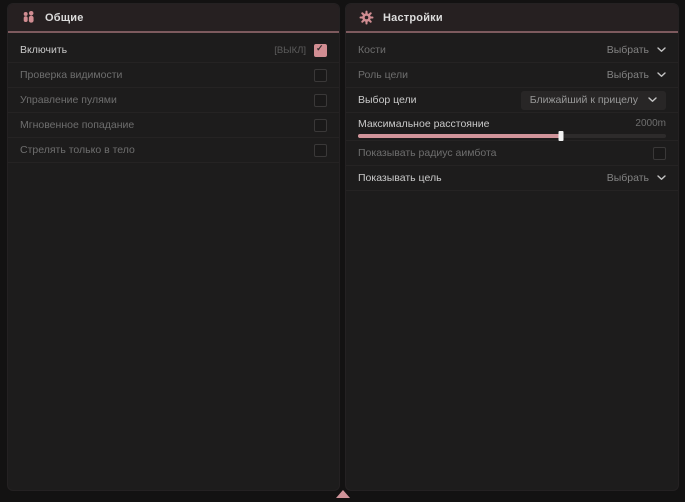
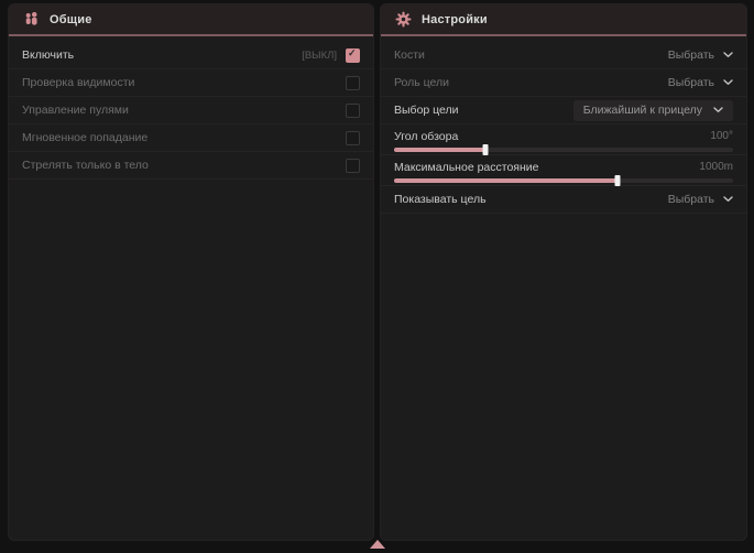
  Общие
  Включить
  [ВЫКЛ]
  Проверка видимости
  Управление пулями
  Мгновенное попадание
  Стрелять только в тело
  Настройки
  Кости
  Выбрать
  Роль цели
  Выбрать
  Выбор цели
  Ближайший к прицелу
+ Угол обзора
+ 100°
  Максимальное расстояние
- 2000m
+ 1000m
- Показывать радиус аимбота
  Показывать цель
  Выбрать
